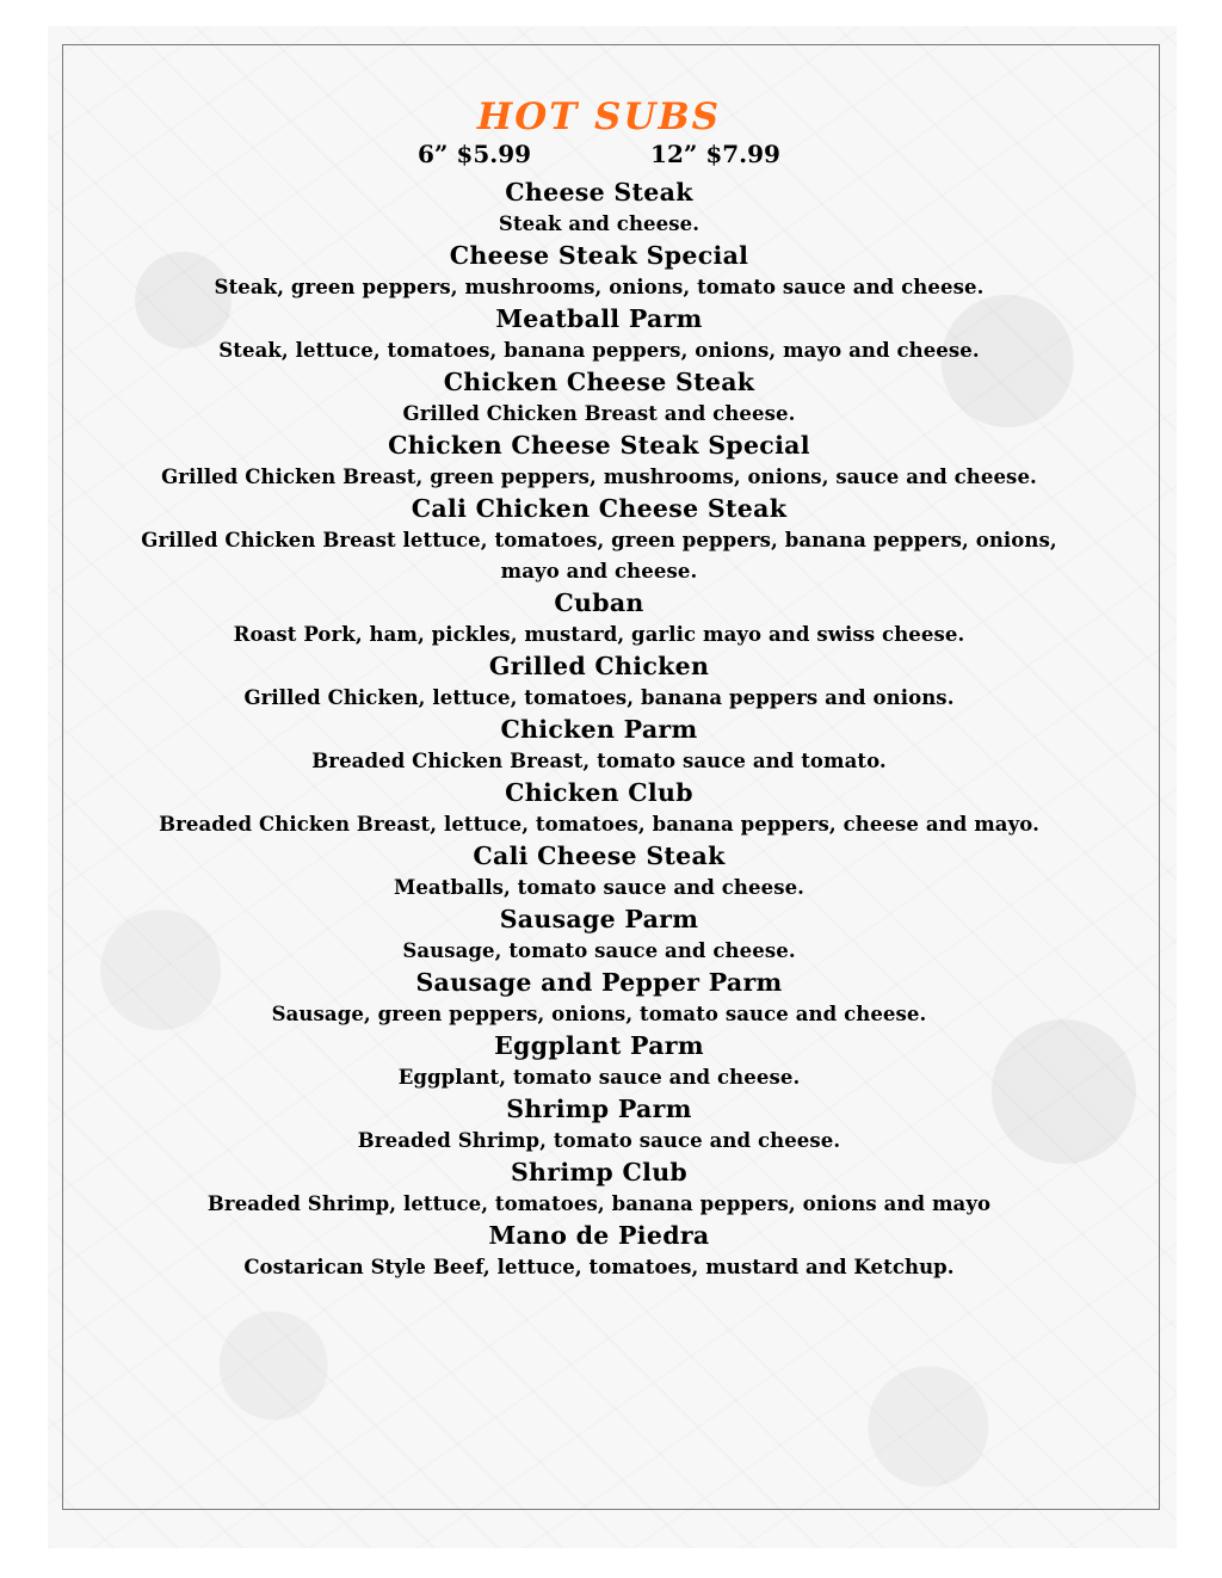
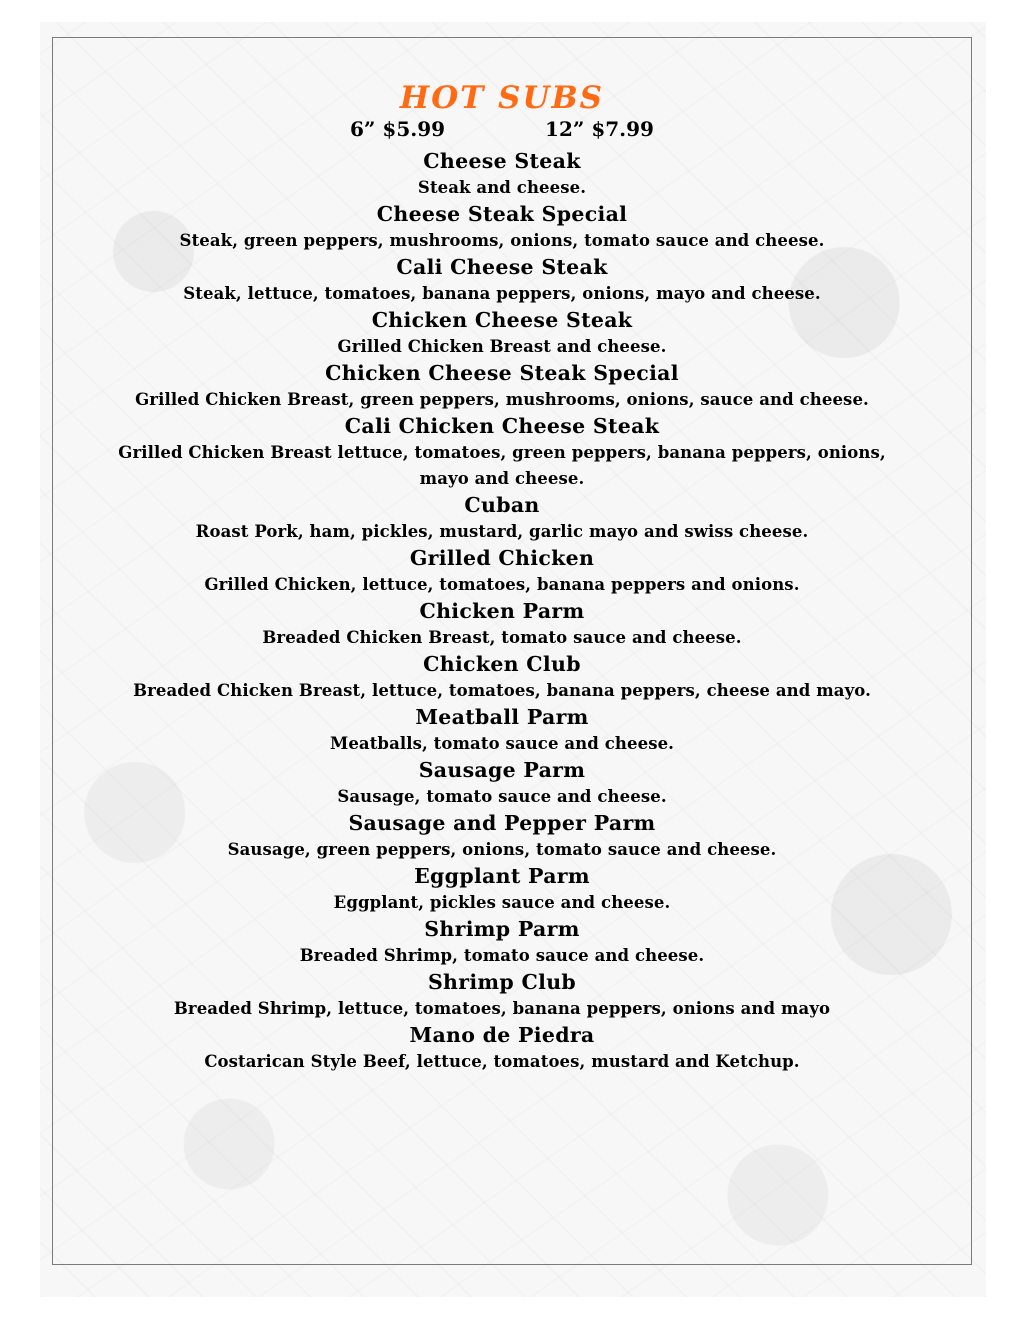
  HOT SUBS
  6” $5.99
  12” $7.99
  Cheese Steak
  Steak and cheese.
  Cheese Steak Special
  Steak, green peppers, mushrooms, onions, tomato sauce and cheese.
- Meatball Parm
+ Cali Cheese Steak
  Steak, lettuce, tomatoes, banana peppers, onions, mayo and cheese.
  Chicken Cheese Steak
  Grilled Chicken Breast and cheese.
  Chicken Cheese Steak Special
  Grilled Chicken Breast, green peppers, mushrooms, onions, sauce and cheese.
  Cali Chicken Cheese Steak
  Grilled Chicken Breast lettuce, tomatoes, green peppers, banana peppers, onions, mayo and cheese.
  Cuban
  Roast Pork, ham, pickles, mustard, garlic mayo and swiss cheese.
  Grilled Chicken
  Grilled Chicken, lettuce, tomatoes, banana peppers and onions.
  Chicken Parm
- Breaded Chicken Breast, tomato sauce and tomato.
+ Breaded Chicken Breast, tomato sauce and cheese.
  Chicken Club
  Breaded Chicken Breast, lettuce, tomatoes, banana peppers, cheese and mayo.
- Cali Cheese Steak
+ Meatball Parm
  Meatballs, tomato sauce and cheese.
  Sausage Parm
  Sausage, tomato sauce and cheese.
  Sausage and Pepper Parm
  Sausage, green peppers, onions, tomato sauce and cheese.
  Eggplant Parm
- Eggplant, tomato sauce and cheese.
+ Eggplant, pickles sauce and cheese.
  Shrimp Parm
  Breaded Shrimp, tomato sauce and cheese.
  Shrimp Club
  Breaded Shrimp, lettuce, tomatoes, banana peppers, onions and mayo
  Mano de Piedra
  Costarican Style Beef, lettuce, tomatoes, mustard and Ketchup.
